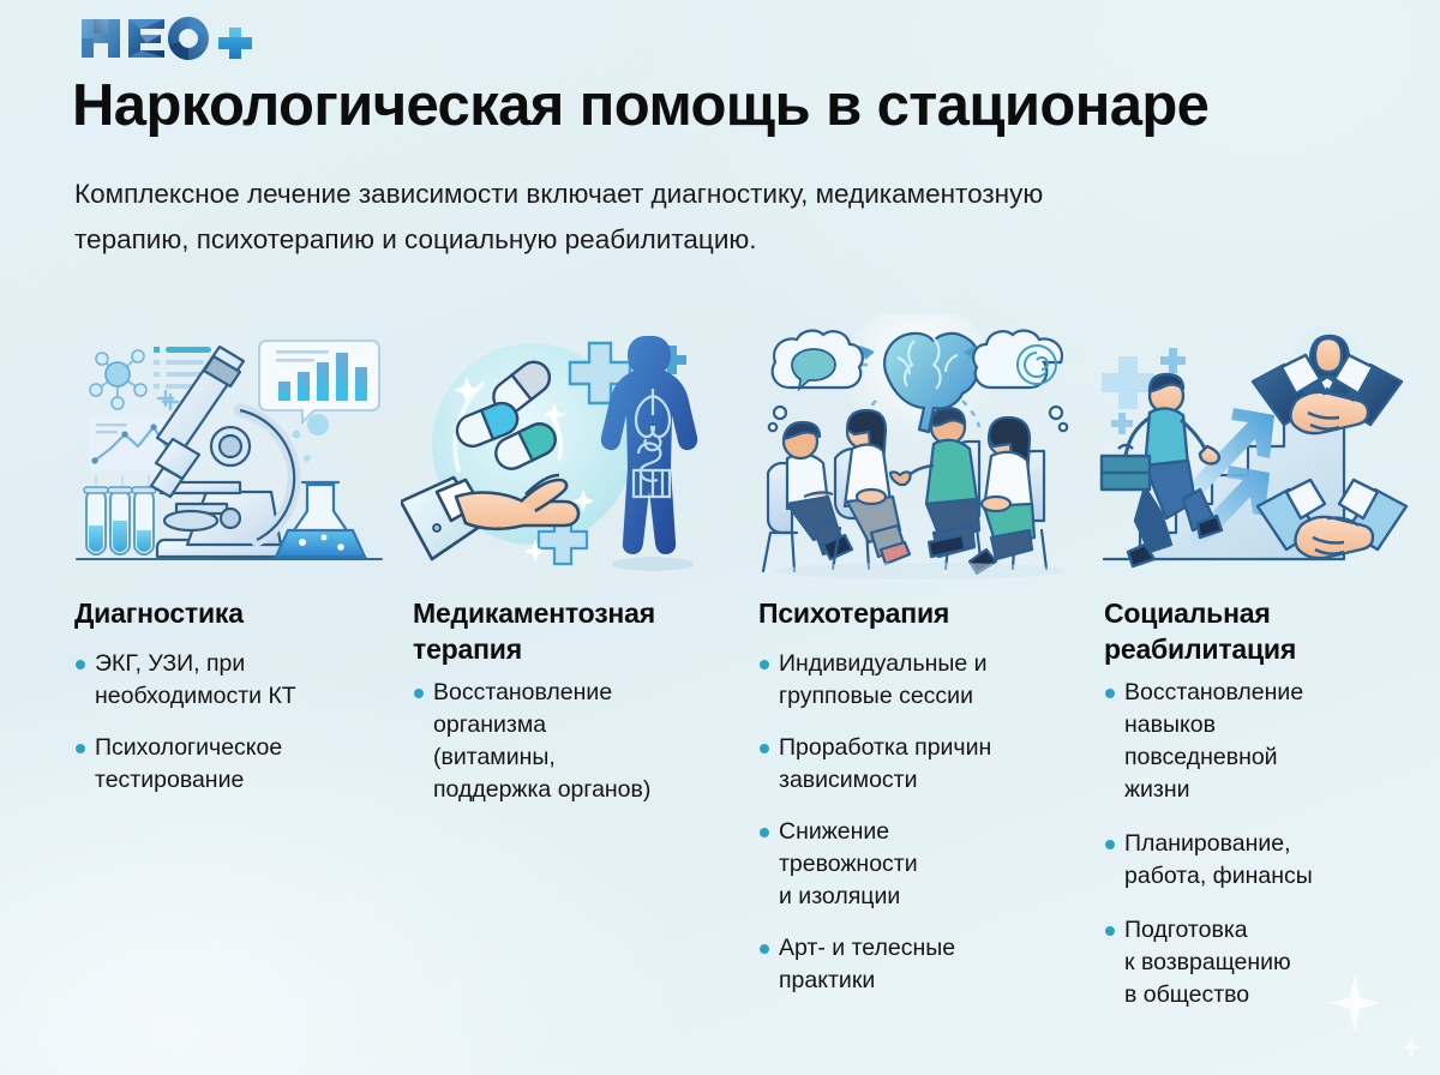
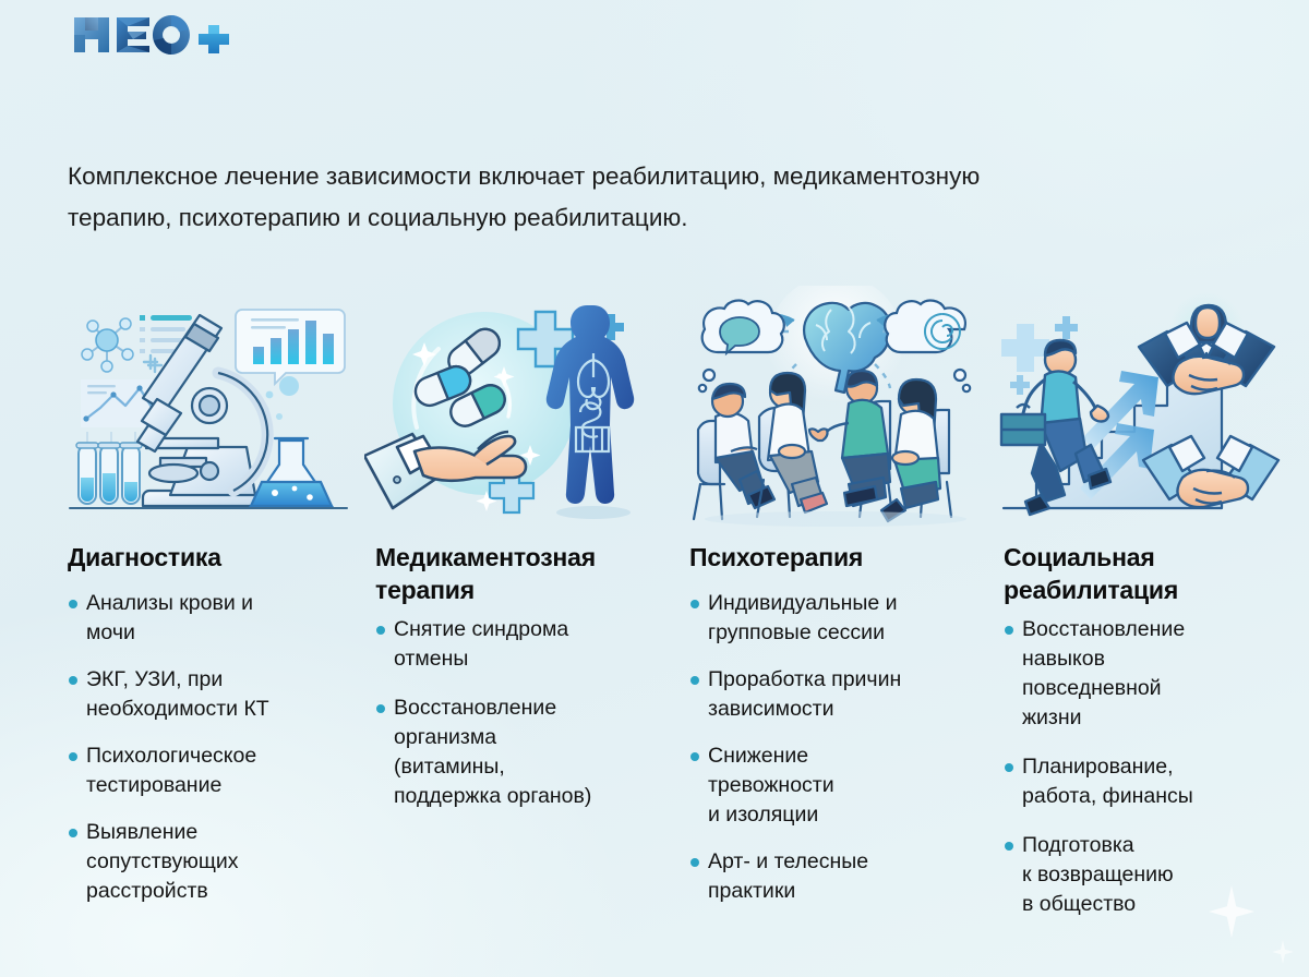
- Наркологическая помощь в стационаре
- Комплексное лечение зависимости включает диагностику, медикаментозную терапию, психотерапию и социальную реабилитацию.
+ Комплексное лечение зависимости включает реабилитацию, медикаментозную терапию, психотерапию и социальную реабилитацию.
  Диагностика
+ Анализы крови и
+ мочи
  ЭКГ, УЗИ, при
  необходимости КТ
  Психологическое
  тестирование
+ Выявление
+ сопутствующих
+ расстройств
  Медикаментозная терапия
+ Снятие синдрома
+ отмены
  Восстановление
  организма
  (витамины,
  поддержка органов)
  Психотерапия
  Индивидуальные и
  групповые сессии
  Проработка причин
  зависимости
  Снижение
  тревожности
  и изоляции
  Арт- и телесные
  практики
  Социальная реабилитация
  Восстановление
  навыков
  повседневной
  жизни
  Планирование,
  работа, финансы
  Подготовка
  к возвращению
  в общество
